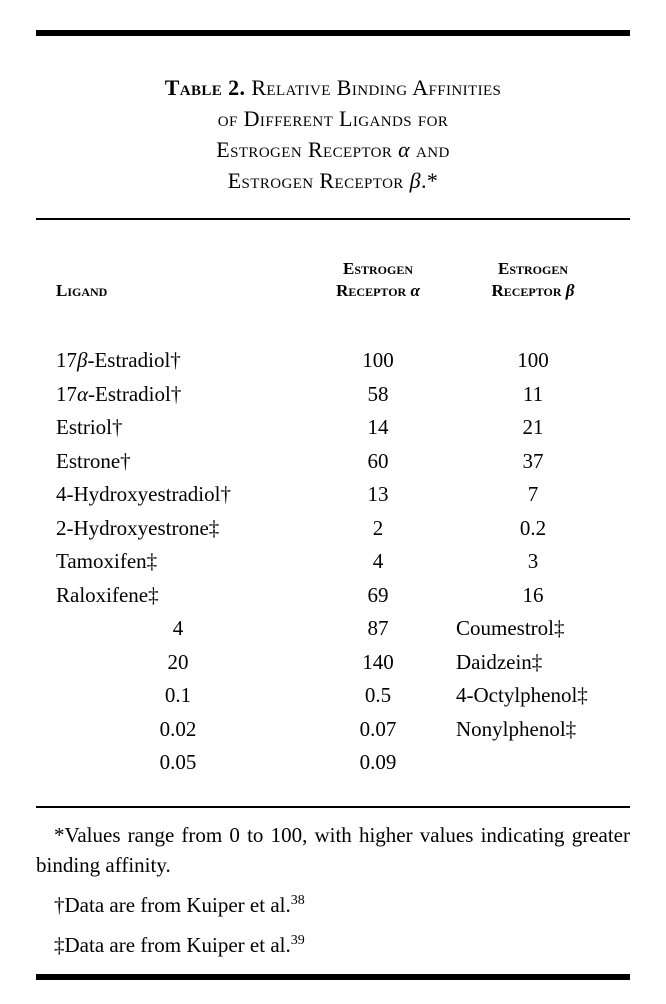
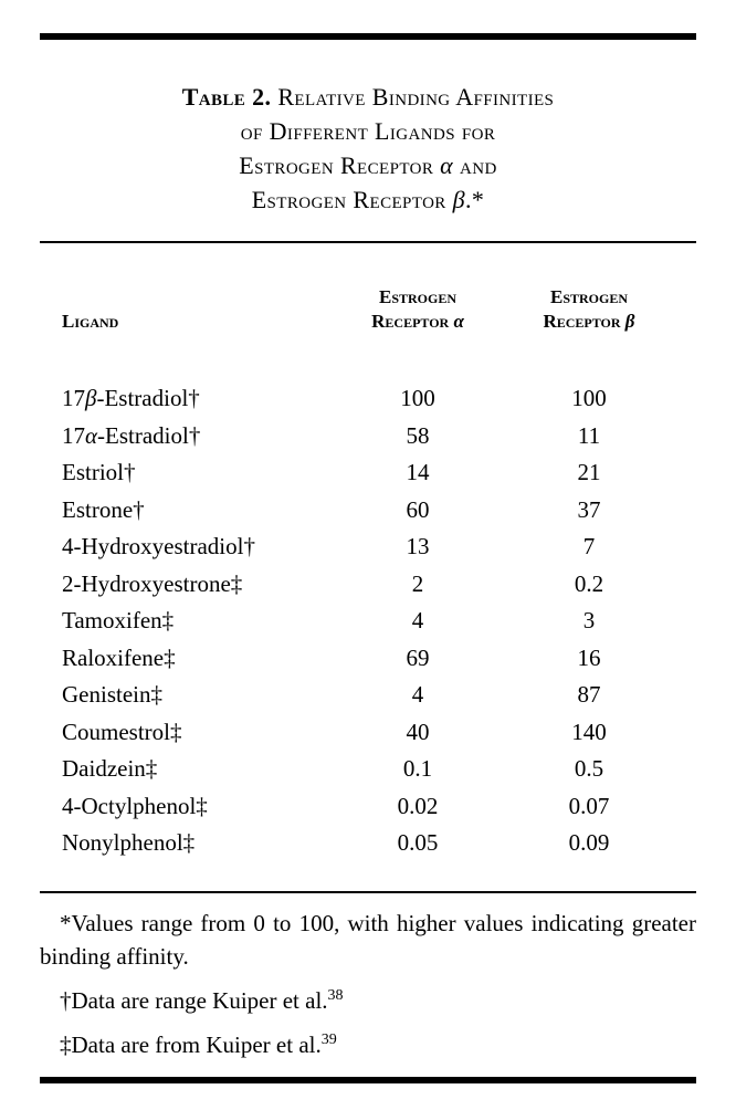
  Table 2. Relative Binding Affinities
  of Different Ligands for
  Estrogen Receptor α and
  Estrogen Receptor β.*
  Ligand
  Estrogen
  Receptor α
  Estrogen
  Receptor β
  17β-Estradiol†
  100
  100
  17α-Estradiol†
  58
  11
  Estriol†
  14
  21
  Estrone†
  60
  37
  4-Hydroxyestradiol†
  13
  7
  2-Hydroxyestrone‡
  2
  0.2
  Tamoxifen‡
  4
  3
  Raloxifene‡
  69
  16
+ Genistein‡
  4
  87
  Coumestrol‡
- 20
+ 40
  140
  Daidzein‡
  0.1
  0.5
  4-Octylphenol‡
  0.02
  0.07
  Nonylphenol‡
  0.05
  0.09
  *Values range from 0 to 100, with higher values indicating greater binding affinity.
- †Data are from Kuiper et al.38
+ †Data are range Kuiper et al.38
  ‡Data are from Kuiper et al.39
